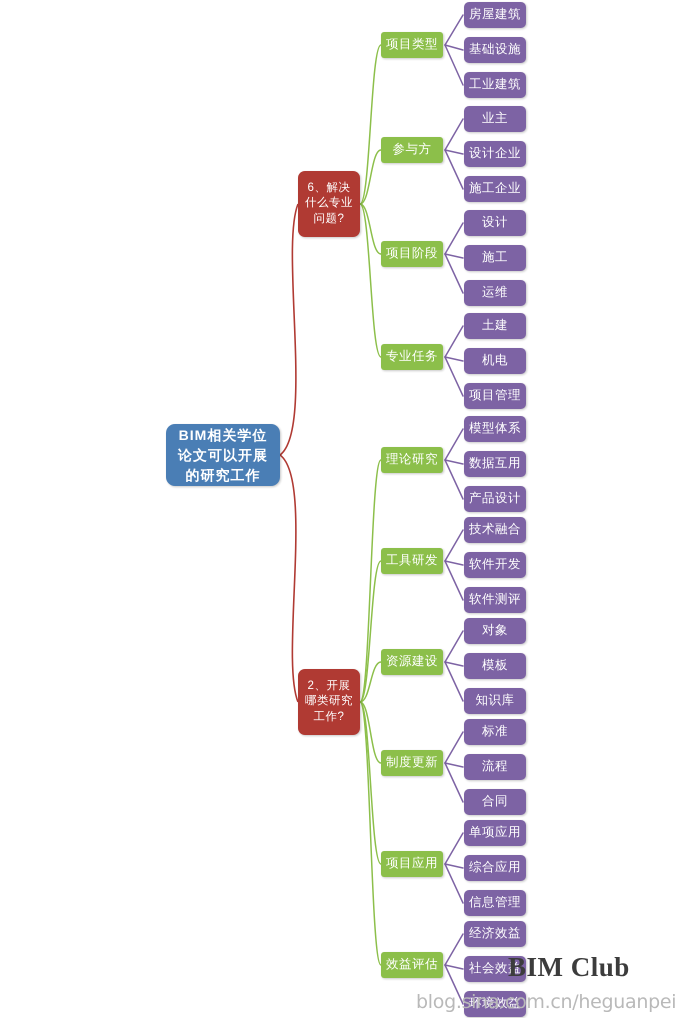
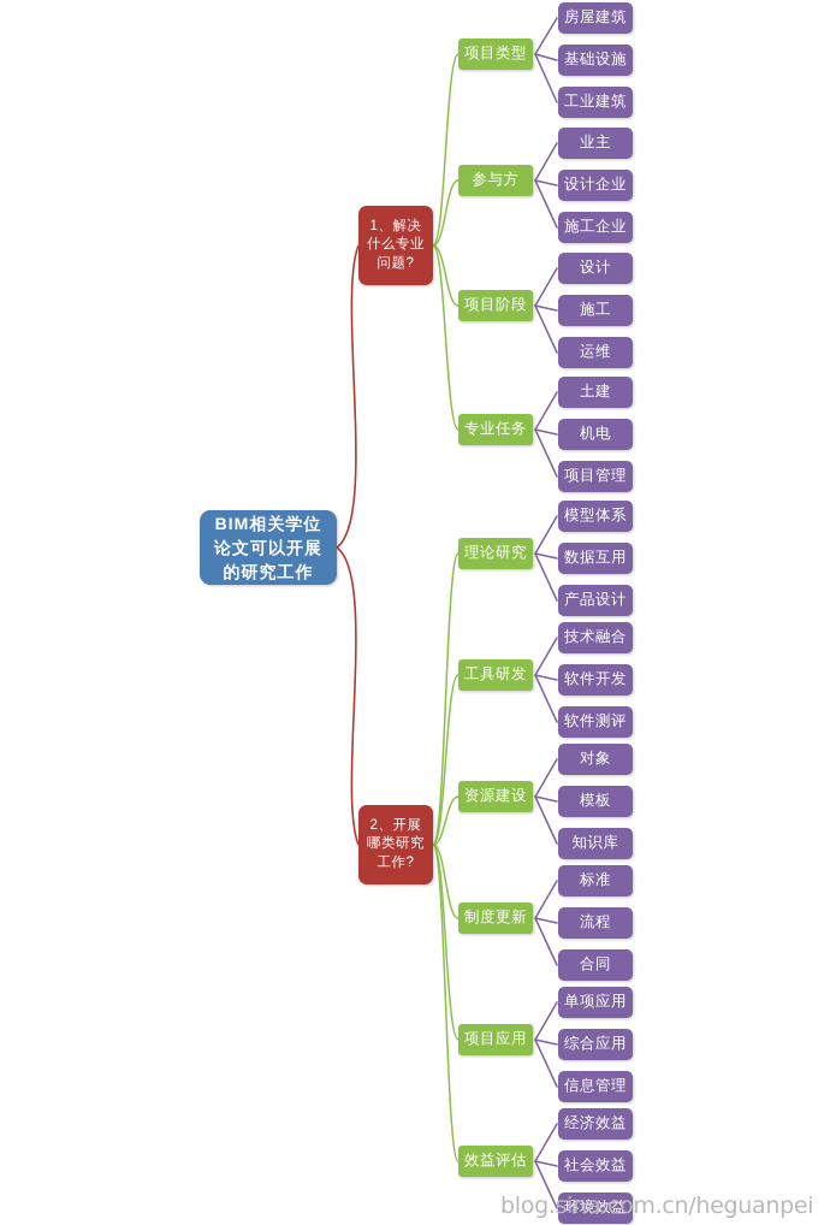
  房屋建筑
  基础设施
  工业建筑
  项目类型
  业主
  设计企业
  施工企业
  参与方
  设计
  施工
  运维
  项目阶段
  土建
  机电
  项目管理
  专业任务
- 6、解决什么专业问题?
+ 1、解决什么专业问题?
  模型体系
  数据互用
  产品设计
  理论研究
  技术融合
  软件开发
  软件测评
  工具研发
  对象
  模板
  知识库
  资源建设
  标准
  流程
  合同
  制度更新
  单项应用
  综合应用
  信息管理
  项目应用
  经济效益
  社会效益
  环境效益
  效益评估
  2、开展哪类研究工作?
  BIM相关学位论文可以开展的研究工作
- BIM Club
  blog.sina.com.cn/heguanpei
